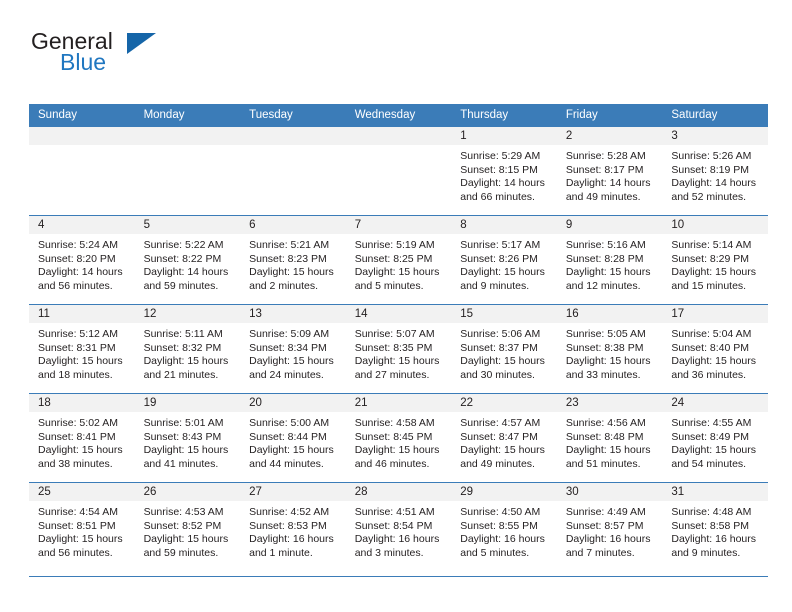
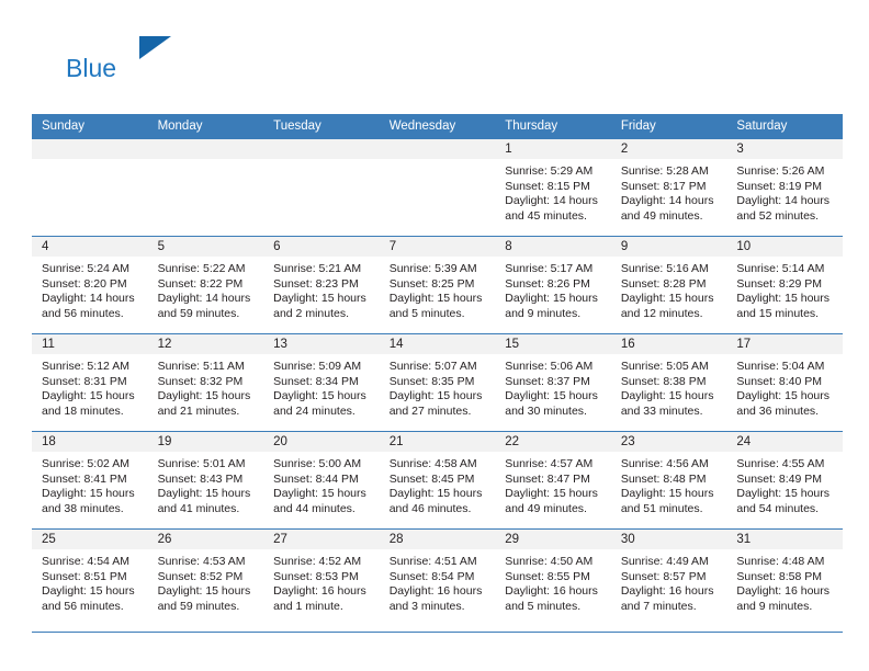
- General
  Blue
  Sunday	Monday	Tuesday	Wednesday	Thursday	Friday	Saturday
- 				1Sunrise: 5:29 AMSunset: 8:15 PMDaylight: 14 hoursand 66 minutes.	2Sunrise: 5:28 AMSunset: 8:17 PMDaylight: 14 hoursand 49 minutes.	3Sunrise: 5:26 AMSunset: 8:19 PMDaylight: 14 hoursand 52 minutes.
+ 				1Sunrise: 5:29 AMSunset: 8:15 PMDaylight: 14 hoursand 45 minutes.	2Sunrise: 5:28 AMSunset: 8:17 PMDaylight: 14 hoursand 49 minutes.	3Sunrise: 5:26 AMSunset: 8:19 PMDaylight: 14 hoursand 52 minutes.
- 4Sunrise: 5:24 AMSunset: 8:20 PMDaylight: 14 hoursand 56 minutes.	5Sunrise: 5:22 AMSunset: 8:22 PMDaylight: 14 hoursand 59 minutes.	6Sunrise: 5:21 AMSunset: 8:23 PMDaylight: 15 hoursand 2 minutes.	7Sunrise: 5:19 AMSunset: 8:25 PMDaylight: 15 hoursand 5 minutes.	8Sunrise: 5:17 AMSunset: 8:26 PMDaylight: 15 hoursand 9 minutes.	9Sunrise: 5:16 AMSunset: 8:28 PMDaylight: 15 hoursand 12 minutes.	10Sunrise: 5:14 AMSunset: 8:29 PMDaylight: 15 hoursand 15 minutes.
+ 4Sunrise: 5:24 AMSunset: 8:20 PMDaylight: 14 hoursand 56 minutes.	5Sunrise: 5:22 AMSunset: 8:22 PMDaylight: 14 hoursand 59 minutes.	6Sunrise: 5:21 AMSunset: 8:23 PMDaylight: 15 hoursand 2 minutes.	7Sunrise: 5:39 AMSunset: 8:25 PMDaylight: 15 hoursand 5 minutes.	8Sunrise: 5:17 AMSunset: 8:26 PMDaylight: 15 hoursand 9 minutes.	9Sunrise: 5:16 AMSunset: 8:28 PMDaylight: 15 hoursand 12 minutes.	10Sunrise: 5:14 AMSunset: 8:29 PMDaylight: 15 hoursand 15 minutes.
  11Sunrise: 5:12 AMSunset: 8:31 PMDaylight: 15 hoursand 18 minutes.	12Sunrise: 5:11 AMSunset: 8:32 PMDaylight: 15 hoursand 21 minutes.	13Sunrise: 5:09 AMSunset: 8:34 PMDaylight: 15 hoursand 24 minutes.	14Sunrise: 5:07 AMSunset: 8:35 PMDaylight: 15 hoursand 27 minutes.	15Sunrise: 5:06 AMSunset: 8:37 PMDaylight: 15 hoursand 30 minutes.	16Sunrise: 5:05 AMSunset: 8:38 PMDaylight: 15 hoursand 33 minutes.	17Sunrise: 5:04 AMSunset: 8:40 PMDaylight: 15 hoursand 36 minutes.
  18Sunrise: 5:02 AMSunset: 8:41 PMDaylight: 15 hoursand 38 minutes.	19Sunrise: 5:01 AMSunset: 8:43 PMDaylight: 15 hoursand 41 minutes.	20Sunrise: 5:00 AMSunset: 8:44 PMDaylight: 15 hoursand 44 minutes.	21Sunrise: 4:58 AMSunset: 8:45 PMDaylight: 15 hoursand 46 minutes.	22Sunrise: 4:57 AMSunset: 8:47 PMDaylight: 15 hoursand 49 minutes.	23Sunrise: 4:56 AMSunset: 8:48 PMDaylight: 15 hoursand 51 minutes.	24Sunrise: 4:55 AMSunset: 8:49 PMDaylight: 15 hoursand 54 minutes.
  25Sunrise: 4:54 AMSunset: 8:51 PMDaylight: 15 hoursand 56 minutes.	26Sunrise: 4:53 AMSunset: 8:52 PMDaylight: 15 hoursand 59 minutes.	27Sunrise: 4:52 AMSunset: 8:53 PMDaylight: 16 hoursand 1 minute.	28Sunrise: 4:51 AMSunset: 8:54 PMDaylight: 16 hoursand 3 minutes.	29Sunrise: 4:50 AMSunset: 8:55 PMDaylight: 16 hoursand 5 minutes.	30Sunrise: 4:49 AMSunset: 8:57 PMDaylight: 16 hoursand 7 minutes.	31Sunrise: 4:48 AMSunset: 8:58 PMDaylight: 16 hoursand 9 minutes.
